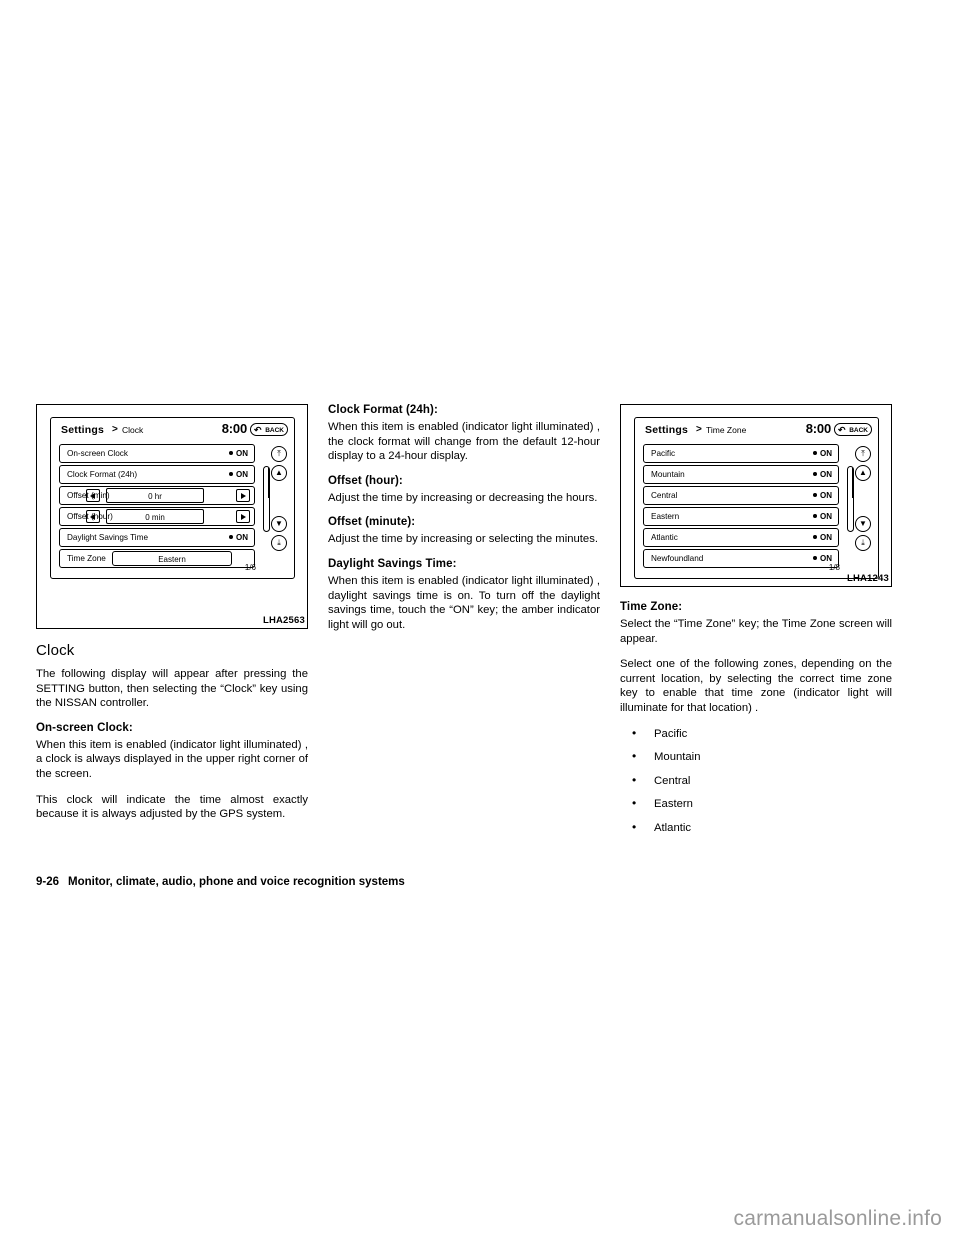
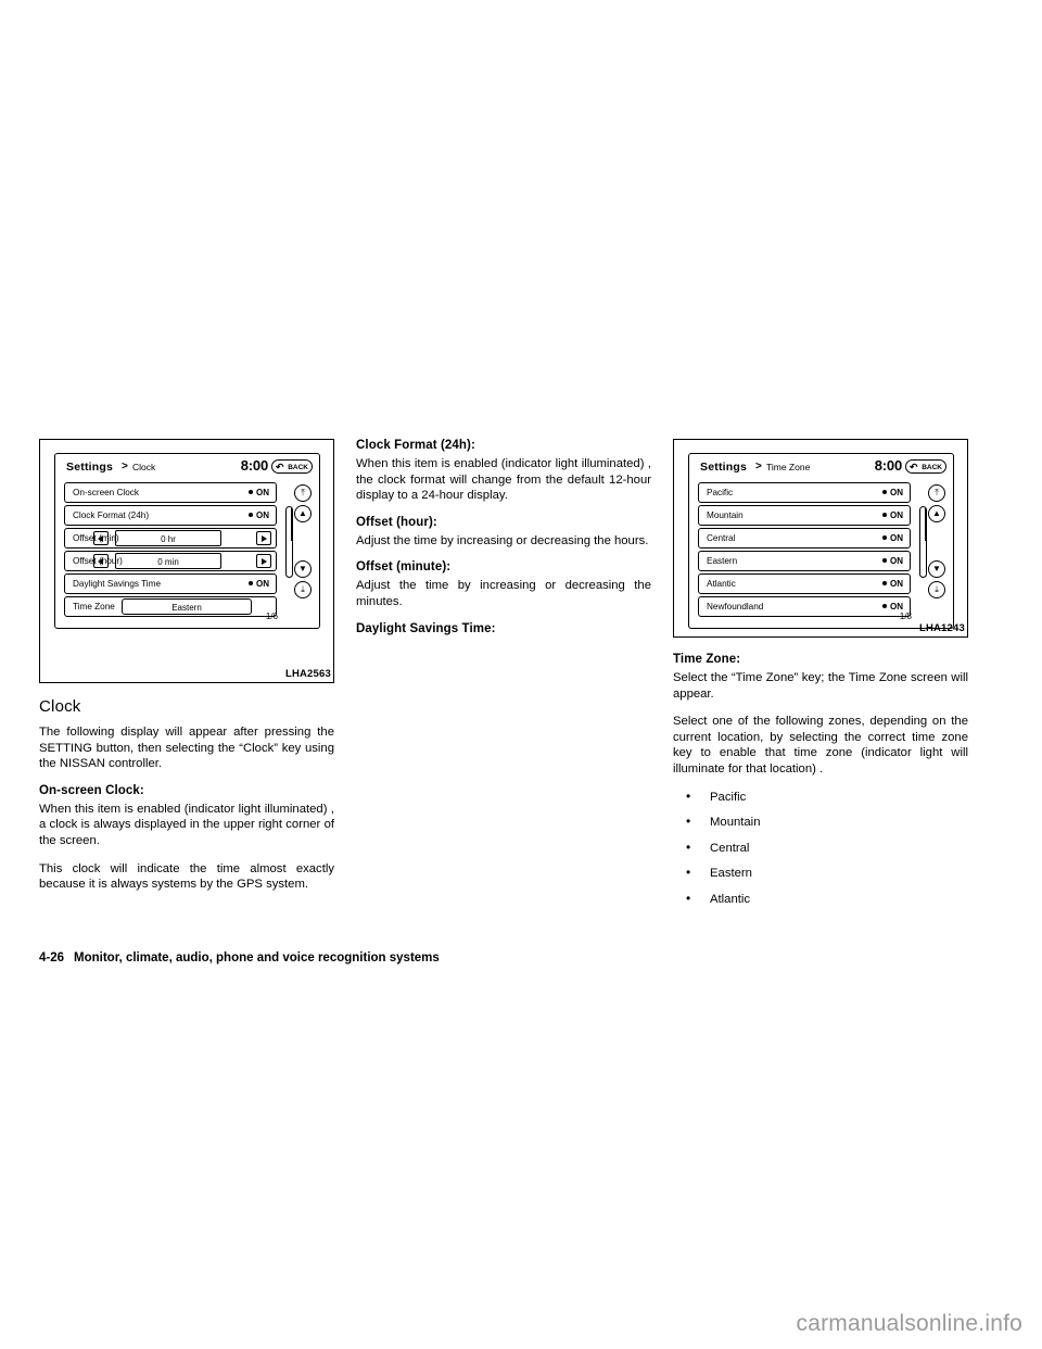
  Settings
  >
  Clock
  8:00
  ↶
  On-screen Clock
  ON
  Clock Format (24h)
  ON
  Offset (min)
  0 hr
  Offset (hour)
  0 min
  Daylight Savings Time
  ON
  Time Zone
  Eastern
  ⤒
  ▲
  ▼
  ⤓
  1/6
  LHA2563
  Clock
  The following display will appear after pressing the SETTING button, then selecting the “Clock” key using the NISSAN controller.
  On-screen Clock:
  When this item is enabled (indicator light illuminated) , a clock is always displayed in the upper right corner of the screen.
- This clock will indicate the time almost exactly because it is always adjusted by the GPS system.
+ This clock will indicate the time almost exactly because it is always systems by the GPS system.
  Clock Format (24h):
  When this item is enabled (indicator light illuminated) , the clock format will change from the default 12-hour display to a 24-hour display.
  Offset (hour):
  Adjust the time by increasing or decreasing the hours.
  Offset (minute):
- Adjust the time by increasing or selecting the minutes.
+ Adjust the time by increasing or decreasing the minutes.
  Daylight Savings Time:
- When this item is enabled (indicator light illuminated) , daylight savings time is on. To turn off the daylight savings time, touch the “ON” key; the amber indicator light will go out.
  Settings
  >
  Time Zone
  8:00
  ↶
  Pacific
  ON
  Mountain
  ON
  Central
  ON
  Eastern
  ON
  Atlantic
  ON
  Newfoundland
  ON
  ⤒
  ▲
  ▼
  ⤓
  1/8
  LHA1243
  Time Zone:
  Select the “Time Zone” key; the Time Zone screen will appear.
  Select one of the following zones, depending on the current location, by selecting the correct time zone key to enable that time zone (indicator light will illuminate for that location) .
  Pacific
  Mountain
  Central
  Eastern
  Atlantic
- 9-26 Monitor, climate, audio, phone and voice recognition systems
+ 4-26 Monitor, climate, audio, phone and voice recognition systems
  carmanualsonline.info
